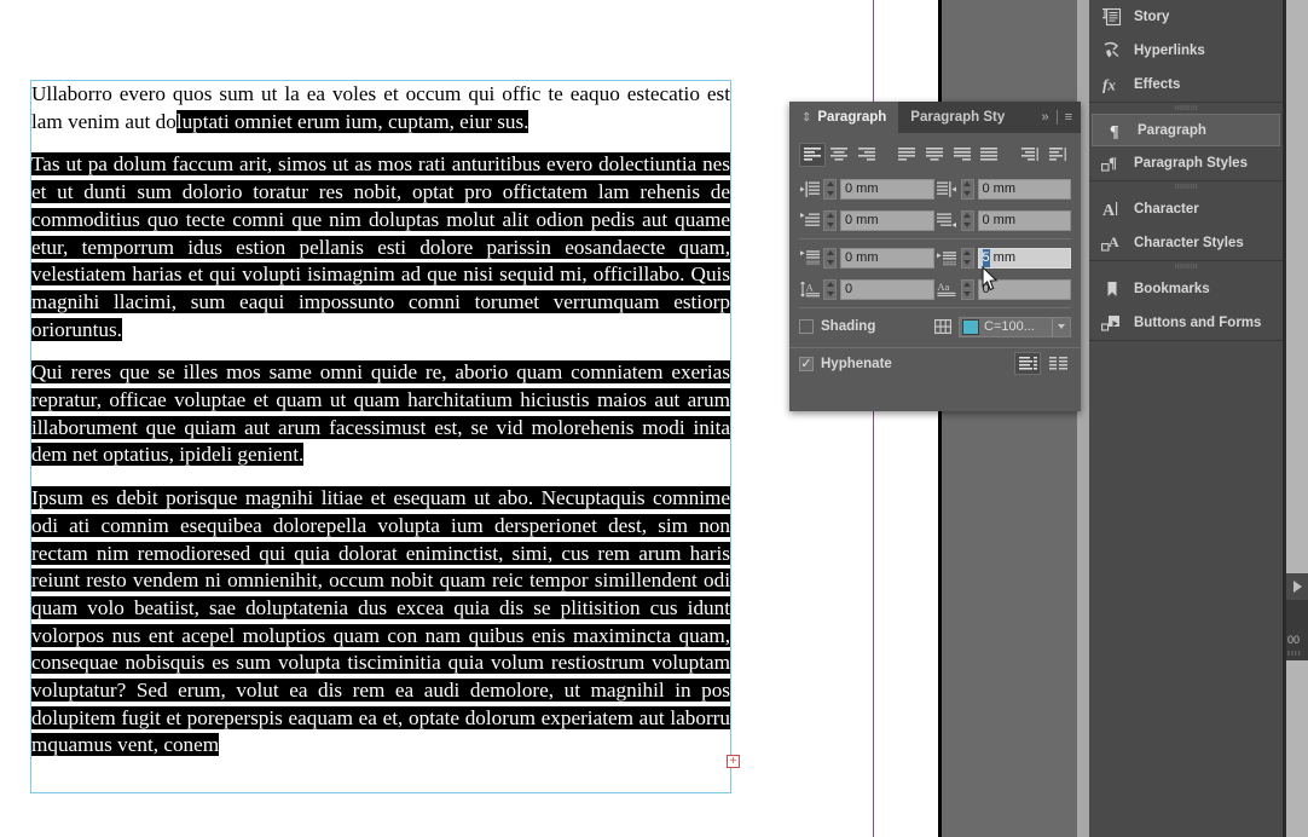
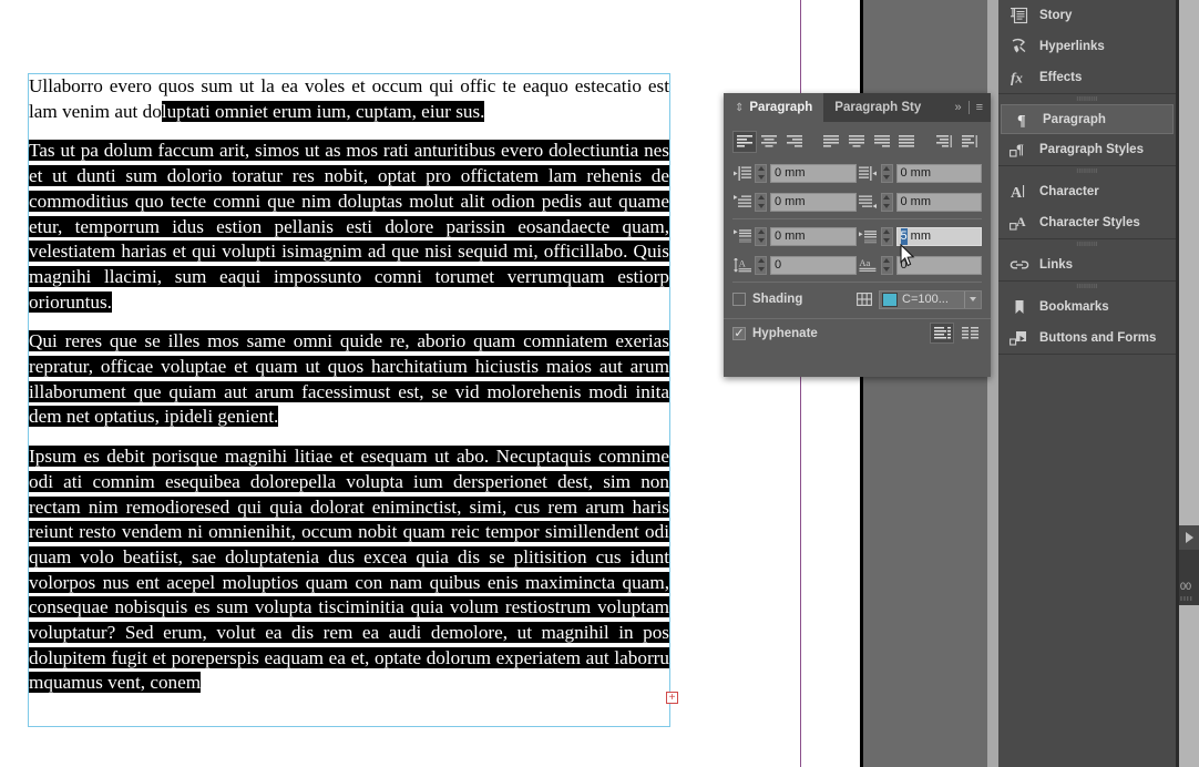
  00
  Ullaborro evero quos sum ut la ea voles et occum qui offic te eaquo estecatio est lam venim aut doluptati omniet erum ium, cuptam, eiur sus.
  Tas ut pa dolum faccum arit, simos ut as mos rati anturitibus evero dolectiuntia nes et ut dunti sum dolorio toratur res nobit, optat pro offictatem lam rehenis de commoditius quo tecte comni que nim doluptas molut alit odion pedis aut quame etur, temporrum idus estion pellanis esti dolore parissin eosandaecte quam, velestiatem harias et qui volupti isimagnim ad que nisi sequid mi, officillabo. Quis magnihi llacimi, sum eaqui impossunto comni torumet verrumquam estiorp orioruntus.
- Qui reres que se illes mos same omni quide re, aborio quam comniatem exerias repratur, officae voluptae et quam ut quam harchitatium hiciustis maios aut arum illaborument que quiam aut arum facessimust est, se vid molorehenis modi inita dem net optatius, ipideli genient.
+ Qui reres que se illes mos same omni quide re, aborio quam comniatem exerias repratur, officae voluptae et quam ut quos harchitatium hiciustis maios aut arum illaborument que quiam aut arum facessimust est, se vid molorehenis modi inita dem net optatius, ipideli genient.
  Ipsum es debit porisque magnihi litiae et esequam ut abo. Necuptaquis comnime odi ati comnim esequibea dolorepella volupta ium dersperionet dest, sim non rectam nim remodioresed qui quia dolorat eniminctist, simi, cus rem arum haris reiunt resto vendem ni omnienihit, occum nobit quam reic tempor simillendent odi quam volo beatiist, sae doluptatenia dus excea quia dis se plitisition cus idunt volorpos nus ent acepel moluptios quam con nam quibus enis maximincta quam, consequae nobisquis es sum volupta tisciminitia quia volum restiostrum voluptam voluptatur? Sed erum, volut ea dis rem ea audi demolore, ut magnihil in pos dolupitem fugit et poreperspis eaquam ea et, optate dolorum experiatem aut laborru mquamus vent, conem
  +
  ⇕
  Paragraph
  Paragraph Sty
  »
  ≡
  0 mm
  0 mm
  0 mm
  0 mm
  0 mm
  5
  mm
  A
  0
  Aa
  0
  Shading
  C=100...
  ✓
  Hyphenate
  Story
  Hyperlinks
  fx
  Effects
  ¶
  Paragraph
  ¶
  Paragraph Styles
  A
  Character
  A
  Character Styles
+ Links
  Bookmarks
  Buttons and Forms
